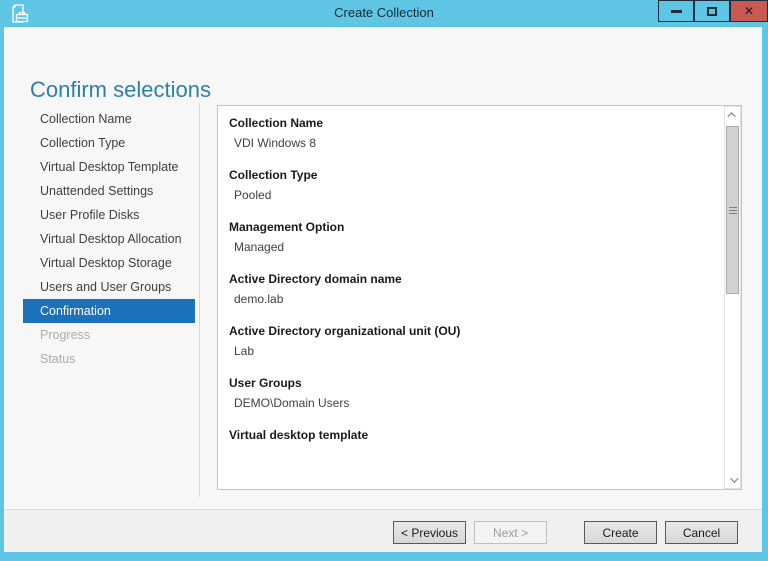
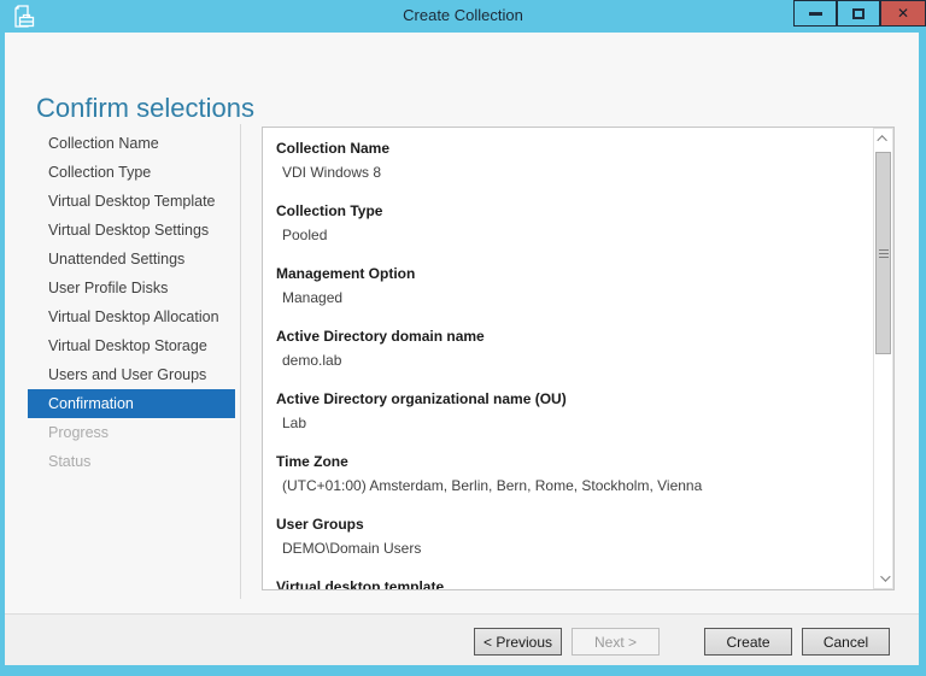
  Create Collection
  ✕
  Confirm selections
  Collection Name
  Collection Type
  Virtual Desktop Template
+ Virtual Desktop Settings
  Unattended Settings
  User Profile Disks
  Virtual Desktop Allocation
  Virtual Desktop Storage
  Users and User Groups
  Confirmation
  Progress
  Status
  Collection Name
  VDI Windows 8
  Collection Type
  Pooled
  Management Option
  Managed
  Active Directory domain name
  demo.lab
- Active Directory organizational unit (OU)
+ Active Directory organizational name (OU)
  Lab
+ Time Zone
+ (UTC+01:00) Amsterdam, Berlin, Bern, Rome, Stockholm, Vienna
  User Groups
  DEMO\Domain Users
  Virtual desktop template
  < Previous
  Next >
  Create
  Cancel
